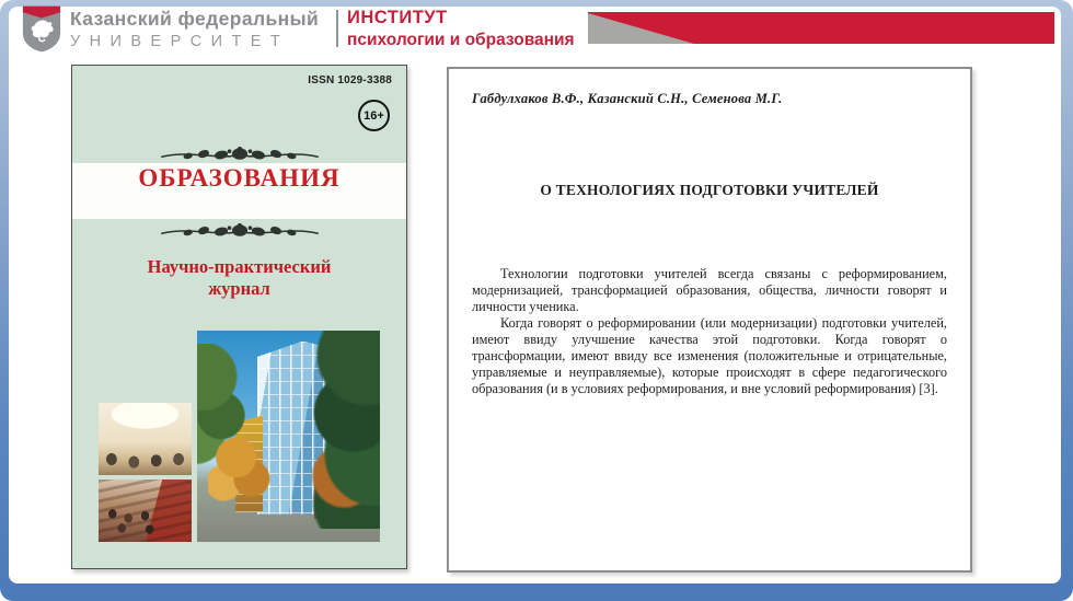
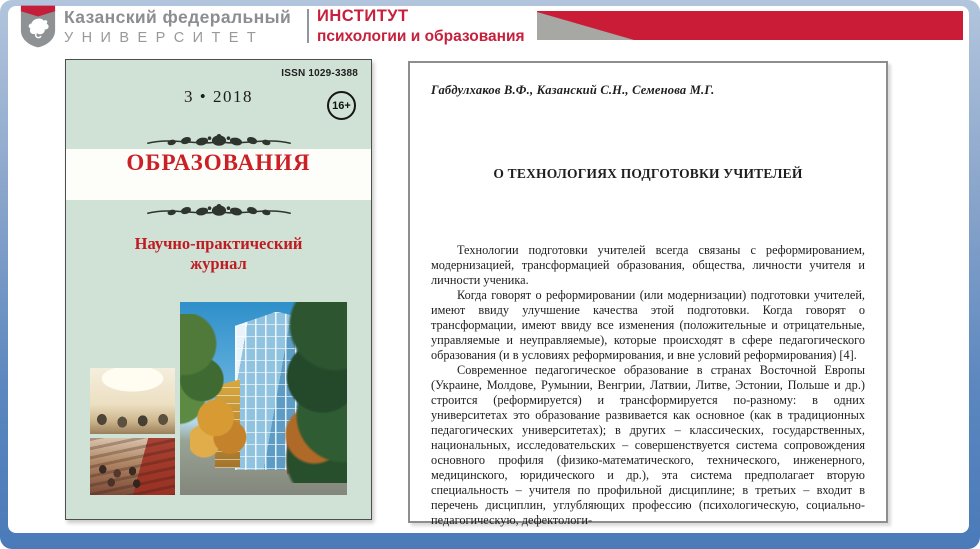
  Казанский федеральный
  У Н И В Е Р С И Т Е Т
  ИНСТИТУТ
  психологии и образования
  ISSN 1029-3388
+ 3 • 2018
  16+
  ОБРАЗОВАНИЯ
  Научно-практический
  журнал
  Габдулхаков В.Ф., Казанский С.Н., Семенова М.Г.
  О ТЕХНОЛОГИЯХ ПОДГОТОВКИ УЧИТЕЛЕЙ
- Технологии подготовки учителей всегда связаны с реформированием, модернизацией, трансформацией образования, общества, личности говорят и личности ученика.
+ Технологии подготовки учителей всегда связаны с реформированием, модернизацией, трансформацией образования, общества, личности учителя и личности ученика.
- Когда говорят о реформировании (или модернизации) подготовки учителей, имеют ввиду улучшение качества этой подготовки. Когда говорят о трансформации, имеют ввиду все изменения (положительные и отрицательные, управляемые и неуправляемые), которые происходят в сфере педагогического образования (и в условиях реформирования, и вне условий реформирования) [3].
+ Когда говорят о реформировании (или модернизации) подготовки учителей, имеют ввиду улучшение качества этой подготовки. Когда говорят о трансформации, имеют ввиду все изменения (положительные и отрицательные, управляемые и неуправляемые), которые происходят в сфере педагогического образования (и в условиях реформирования, и вне условий реформирования) [4].
+ Современное педагогическое образование в странах Восточной Европы (Украине, Молдове, Румынии, Венгрии, Латвии, Литве, Эстонии, Польше и др.) строится (реформируется) и трансформируется по-разному: в одних университетах это образование развивается как основное (как в традиционных педагогических университетах); в других – классических, государственных, национальных, исследовательских – совершенствуется система сопровождения основного профиля (физико-математического, технического, инженерного, медицинского, юридического и др.), эта система предполагает вторую специальность – учителя по профильной дисциплине; в третьих – входит в перечень дисциплин, углубляющих профессию (психологическую, социально-педагогическую, дефектологи-
